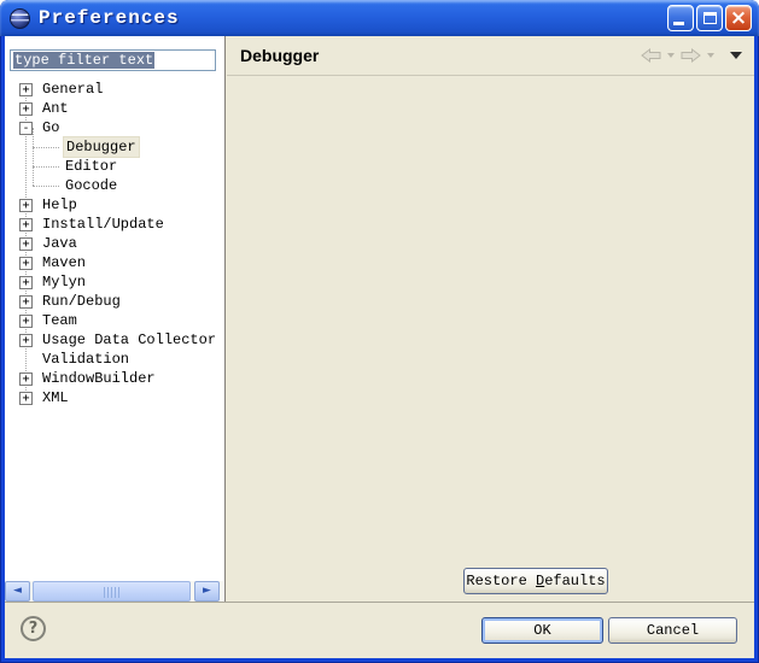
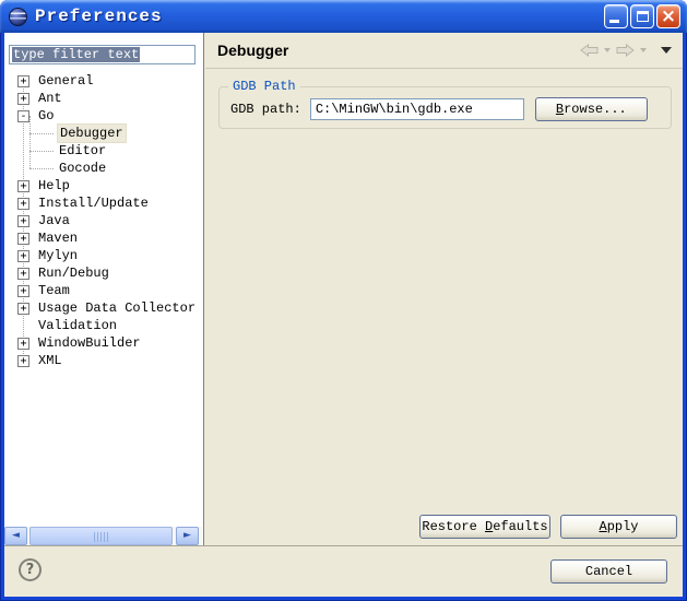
  Preferences
  ×
  type filter text
  +
  General
  +
  Ant
  -
  Go
  Debugger
  Editor
  Gocode
  +
  Help
  +
  Install/Update
  +
  Java
  +
  Maven
  +
  Mylyn
  +
  Run/Debug
  +
  Team
  +
  Usage Data Collector
  Validation
  +
  WindowBuilder
  +
  XML
  ◄
  ►
  Debugger
+ GDB Path
+ GDB path:
+ C:\MinGW\bin\gdb.exe
+ Browse...
  Restore Defaults
+ Apply
  ?
- OK
  Cancel
